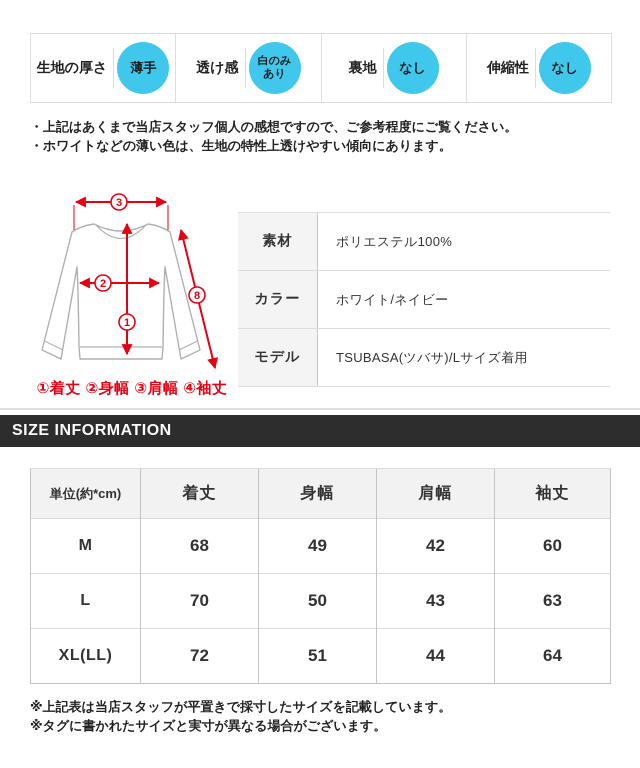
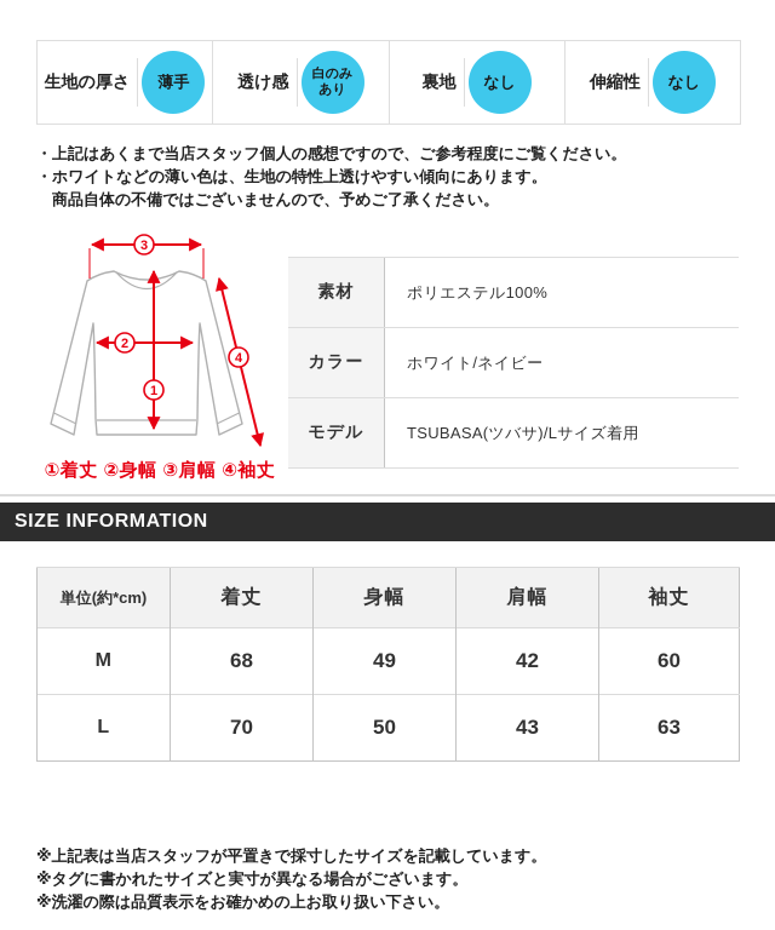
  生地の厚さ
  薄手
  透け感
  白のみあり
  裏地
  なし
  伸縮性
  なし
  ・上記はあくまで当店スタッフ個人の感想ですので、ご参考程度にご覧ください。
  ・ホワイトなどの薄い色は、生地の特性上透けやすい傾向にあります。
+ 商品自体の不備ではございませんので、予めご了承ください。
  3
  2
  1
- 8
+ 4
  ①着丈 ②身幅 ③肩幅 ④袖丈
  素材
  ポリエステル100%
  カラー
  ホワイト/ネイビー
  モデル
  TSUBASA(ツバサ)/Lサイズ着用
  SIZE INFORMATION
  単位(約*cm)	着丈	身幅	肩幅	袖丈
  M	68	49	42	60
  L	70	50	43	63
- XL(LL)	72	51	44	64
  ※上記表は当店スタッフが平置きで採寸したサイズを記載しています。
  ※タグに書かれたサイズと実寸が異なる場合がございます。
+ ※洗濯の際は品質表示をお確かめの上お取り扱い下さい。
